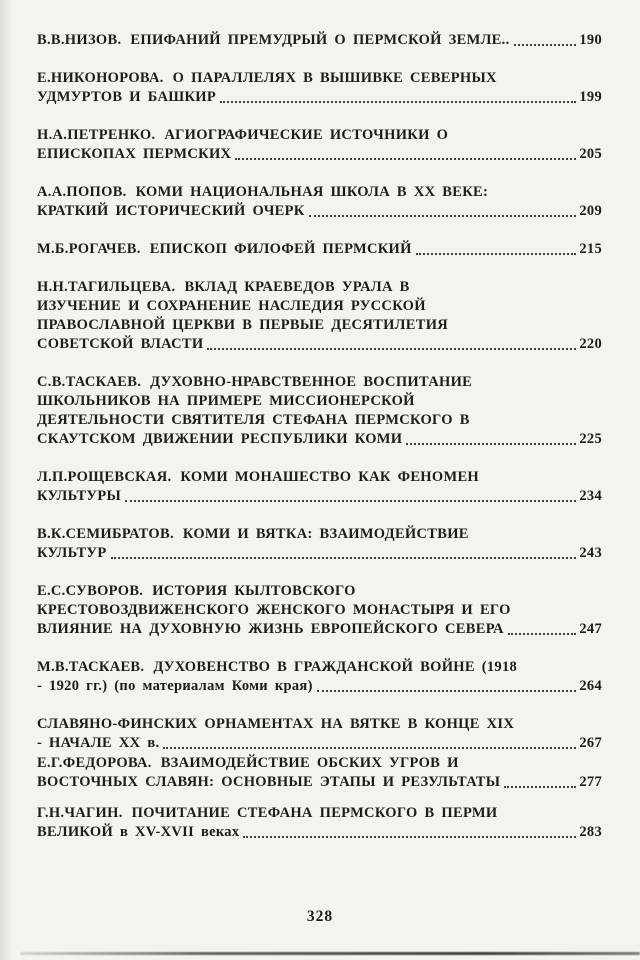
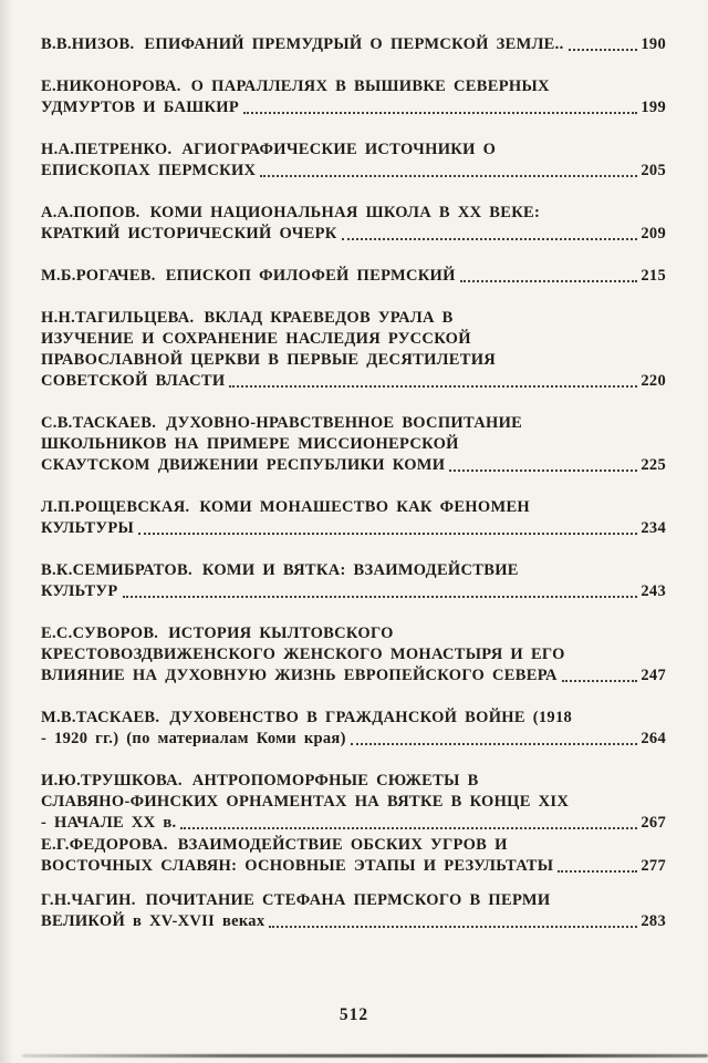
  В.В.НИЗОВ.
  ЕПИФАНИЙ ПРЕМУДРЫЙ О ПЕРМСКОЙ ЗЕМЛЕ..
  190
  Е.НИКОНОРОВА. О ПАРАЛЛЕЛЯХ В ВЫШИВКЕ СЕВЕРНЫХ
  УДМУРТОВ И БАШКИР
  199
  Н.А.ПЕТРЕНКО. АГИОГРАФИЧЕСКИЕ ИСТОЧНИКИ О
  ЕПИСКОПАХ ПЕРМСКИХ
  205
  А.А.ПОПОВ. КОМИ НАЦИОНАЛЬНАЯ ШКОЛА В XX ВЕКЕ:
  КРАТКИЙ ИСТОРИЧЕСКИЙ ОЧЕРК
  209
  М.Б.РОГАЧЕВ.
  ЕПИСКОП ФИЛОФЕЙ ПЕРМСКИЙ
  215
  Н.Н.ТАГИЛЬЦЕВА. ВКЛАД КРАЕВЕДОВ УРАЛА В
  ИЗУЧЕНИЕ И СОХРАНЕНИЕ НАСЛЕДИЯ РУССКОЙ
  ПРАВОСЛАВНОЙ ЦЕРКВИ В ПЕРВЫЕ ДЕСЯТИЛЕТИЯ
  СОВЕТСКОЙ ВЛАСТИ
  220
  С.В.ТАСКАЕВ. ДУХОВНО-НРАВСТВЕННОЕ ВОСПИТАНИЕ
  ШКОЛЬНИКОВ НА ПРИМЕРЕ МИССИОНЕРСКОЙ
- ДЕЯТЕЛЬНОСТИ СВЯТИТЕЛЯ СТЕФАНА ПЕРМСКОГО В
  СКАУТСКОМ ДВИЖЕНИИ РЕСПУБЛИКИ КОМИ
  225
  Л.П.РОЩЕВСКАЯ. КОМИ МОНАШЕСТВО КАК ФЕНОМЕН
  КУЛЬТУРЫ
  234
  В.К.СЕМИБРАТОВ. КОМИ И ВЯТКА: ВЗАИМОДЕЙСТВИЕ
  КУЛЬТУР
  243
  Е.С.СУВОРОВ. ИСТОРИЯ КЫЛТОВСКОГО
  КРЕСТОВОЗДВИЖЕНСКОГО ЖЕНСКОГО МОНАСТЫРЯ И ЕГО
  ВЛИЯНИЕ НА ДУХОВНУЮ ЖИЗНЬ ЕВРОПЕЙСКОГО СЕВЕРА
  247
  М.В.ТАСКАЕВ. ДУХОВЕНСТВО В ГРАЖДАНСКОЙ ВОЙНЕ (1918
  - 1920 гг.) (по материалам Коми края)
  264
+ И.Ю.ТРУШКОВА. АНТРОПОМОРФНЫЕ СЮЖЕТЫ В
  СЛАВЯНО-ФИНСКИХ ОРНАМЕНТАХ НА ВЯТКЕ В КОНЦЕ XIX
  - НАЧАЛЕ XX в.
  267
  Е.Г.ФЕДОРОВА. ВЗАИМОДЕЙСТВИЕ ОБСКИХ УГРОВ И
  ВОСТОЧНЫХ СЛАВЯН: ОСНОВНЫЕ ЭТАПЫ И РЕЗУЛЬТАТЫ
  277
  Г.Н.ЧАГИН. ПОЧИТАНИЕ СТЕФАНА ПЕРМСКОГО В ПЕРМИ
  ВЕЛИКОЙ в XV-XVII веках
  283
- 328
+ 512
